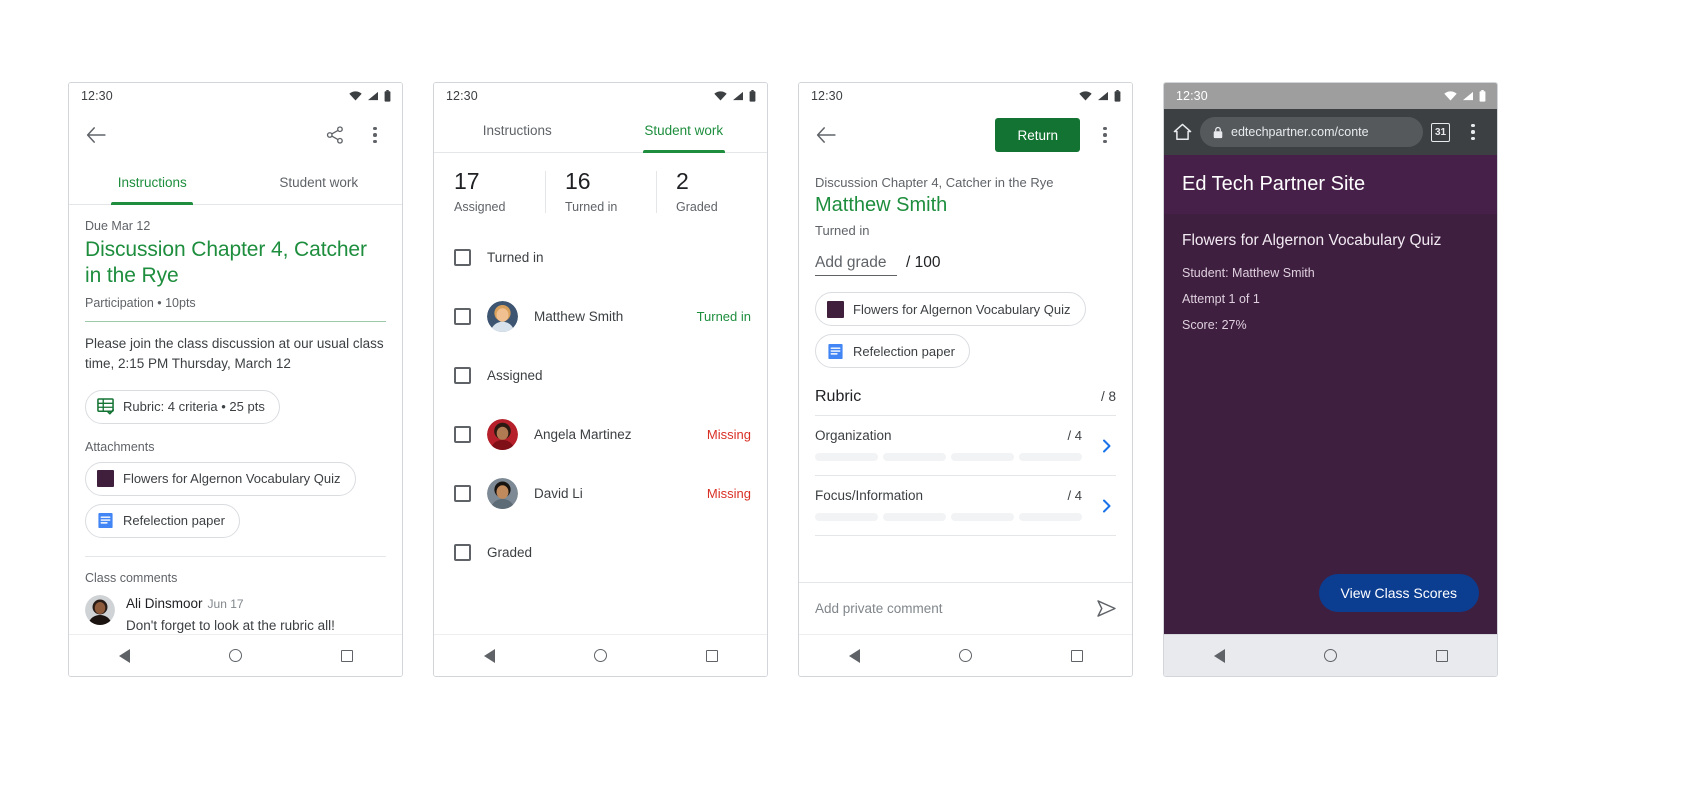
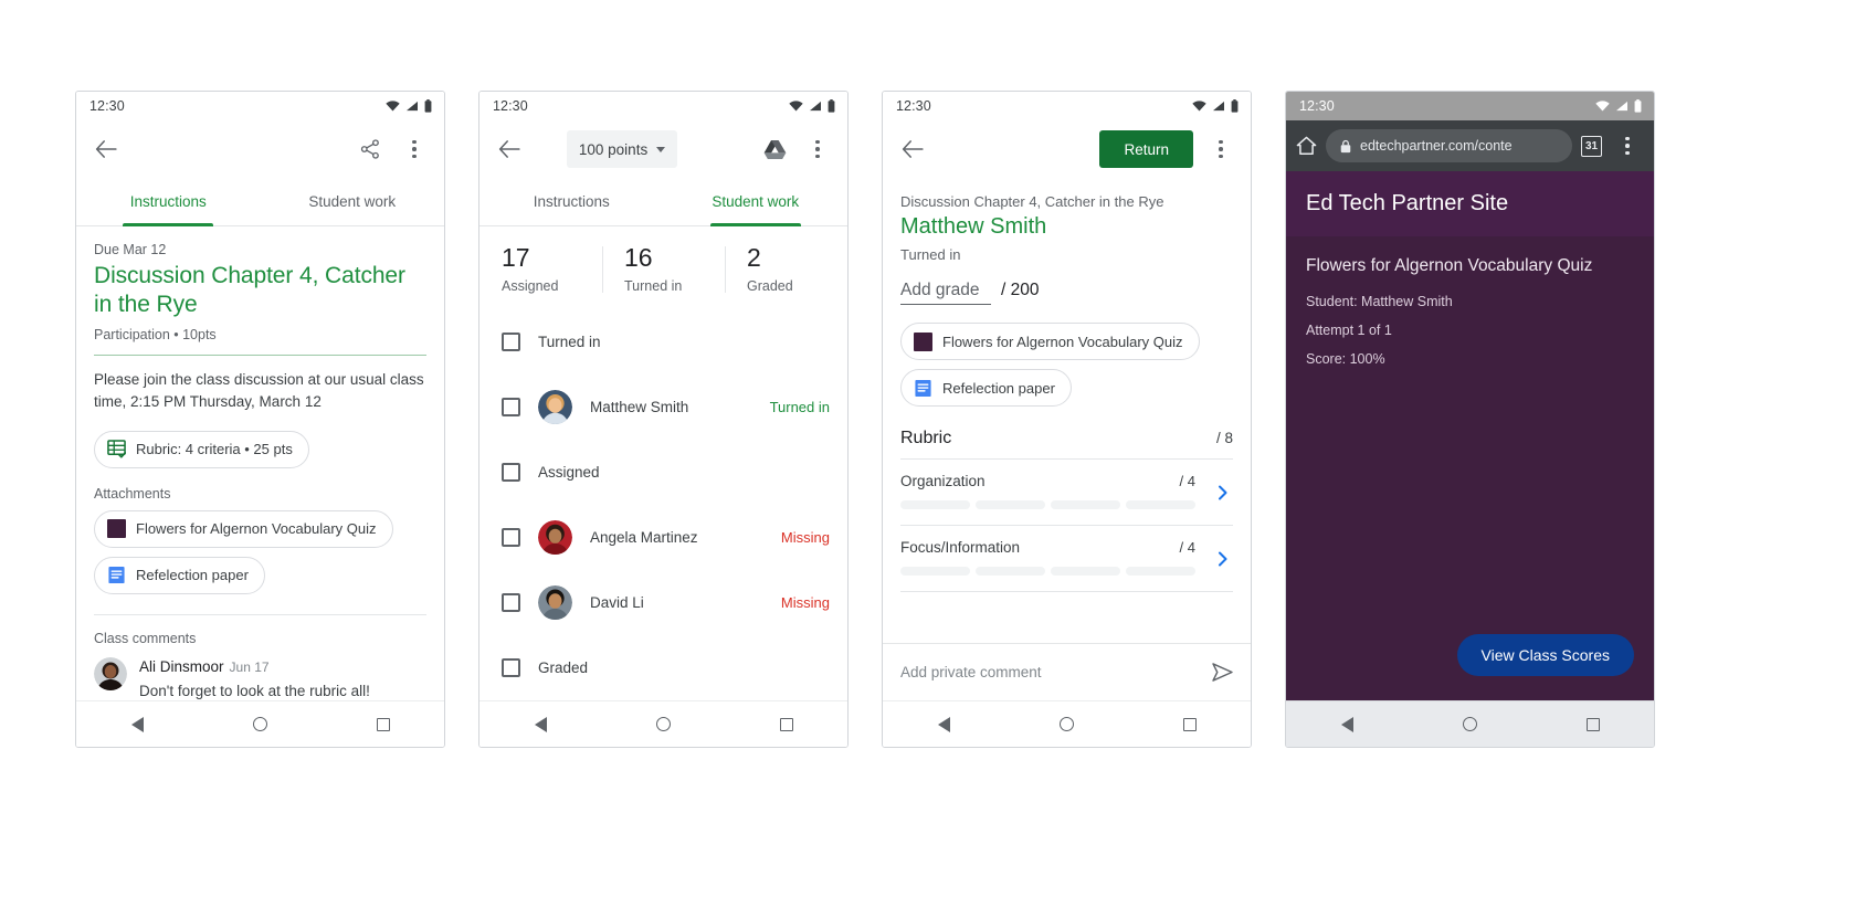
  12:30
  Instructions
  Student work
  Due Mar 12
  Discussion Chapter 4, Catcher in the Rye
  Participation • 10pts
  Please join the class discussion at our usual class time, 2:15 PM Thursday, March 12
  Rubric: 4 criteria • 25 pts
  Attachments
  Flowers for Algernon Vocabulary Quiz
  Refelection paper
  Class comments
  Ali Dinsmoor Jun 17
  Don't forget to look at the rubric all!
  12:30
+ 100 points
  Instructions
  Student work
  17
  Assigned
  16
  Turned in
  2
  Graded
  Turned in
  Matthew Smith
  Turned in
  Assigned
  Angela Martinez
  Missing
  David Li
  Missing
  Graded
  12:30
  Return
  Discussion Chapter 4, Catcher in the Rye
  Matthew Smith
  Turned in
  Add grade
- / 100
+ / 200
  Flowers for Algernon Vocabulary Quiz
  Refelection paper
  Rubric
  / 8
  Organization
  / 4
  Focus/Information
  / 4
  Add private comment
  12:30
  edtechpartner.com/conte
  31
  Ed Tech Partner Site
  Flowers for Algernon Vocabulary Quiz
  Student: Matthew Smith
  Attempt 1 of 1
- Score: 27%
+ Score: 100%
  View Class Scores
